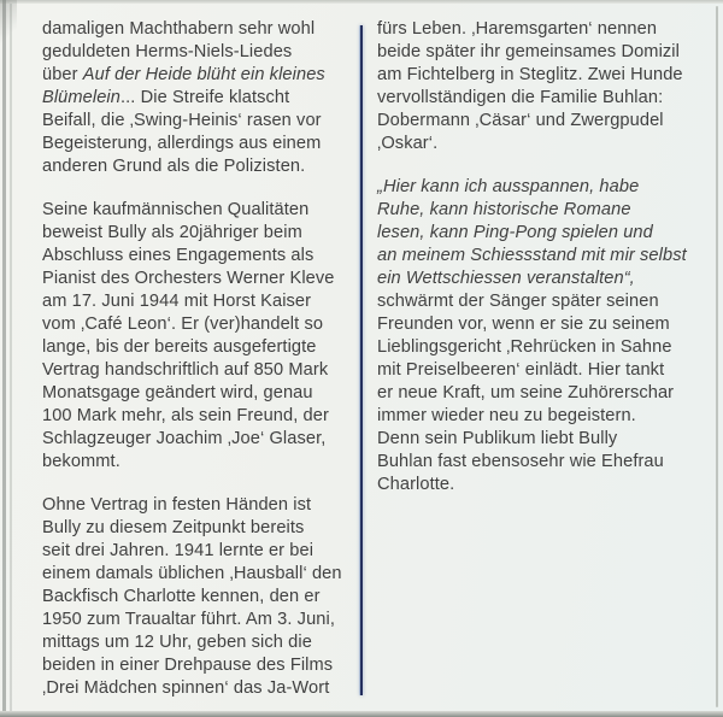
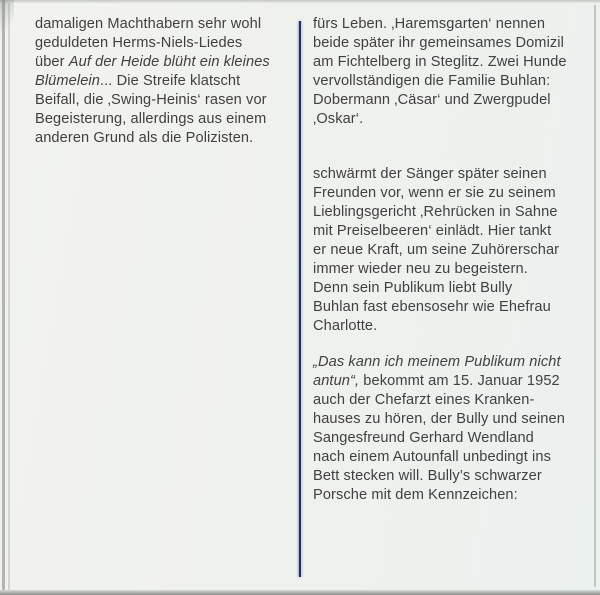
  damaligen Machthabern sehr wohl
  geduldeten Herms-Niels-Liedes
  über Auf der Heide blüht ein kleines
  Blümelein... Die Streife klatscht
  Beifall, die ‚Swing-Heinis‘ rasen vor
  Begeisterung, allerdings aus einem
  anderen Grund als die Polizisten.
- Seine kaufmännischen Qualitäten
- beweist Bully als 20jähriger beim
- Abschluss eines Engagements als
- Pianist des Orchesters Werner Kleve
- am 17. Juni 1944 mit Horst Kaiser
- vom ‚Café Leon‘. Er (ver)handelt so
- lange, bis der bereits ausgefertigte
- Vertrag handschriftlich auf 850 Mark
- Monatsgage geändert wird, genau
- 100 Mark mehr, als sein Freund, der
- Schlagzeuger Joachim ‚Joe‘ Glaser,
- bekommt.
- Ohne Vertrag in festen Händen ist
- Bully zu diesem Zeitpunkt bereits
- seit drei Jahren. 1941 lernte er bei
- einem damals üblichen ‚Hausball‘ den
- Backfisch Charlotte kennen, den er
- 1950 zum Traualtar führt. Am 3. Juni,
- mittags um 12 Uhr, geben sich die
- beiden in einer Drehpause des Films
- ‚Drei Mädchen spinnen‘ das Ja-Wort
  fürs Leben. ‚Haremsgarten‘ nennen
  beide später ihr gemeinsames Domizil
  am Fichtelberg in Steglitz. Zwei Hunde
  vervollständigen die Familie Buhlan:
  Dobermann ‚Cäsar‘ und Zwergpudel
  ‚Oskar‘.
- „Hier kann ich ausspannen, habe
- Ruhe, kann historische Romane
- lesen, kann Ping-Pong spielen und
- an meinem Schiessstand mit mir selbst
- ein Wettschiessen veranstalten“,
  schwärmt der Sänger später seinen
  Freunden vor, wenn er sie zu seinem
  Lieblingsgericht ‚Rehrücken in Sahne
  mit Preiselbeeren‘ einlädt. Hier tankt
  er neue Kraft, um seine Zuhörerschar
  immer wieder neu zu begeistern.
  Denn sein Publikum liebt Bully
  Buhlan fast ebensosehr wie Ehefrau
  Charlotte.
+ „Das kann ich meinem Publikum nicht
+ antun“, bekommt am 15. Januar 1952
+ auch der Chefarzt eines Kranken-
+ hauses zu hören, der Bully und seinen
+ Sangesfreund Gerhard Wendland
+ nach einem Autounfall unbedingt ins
+ Bett stecken will. Bully’s schwarzer
+ Porsche mit dem Kennzeichen:
